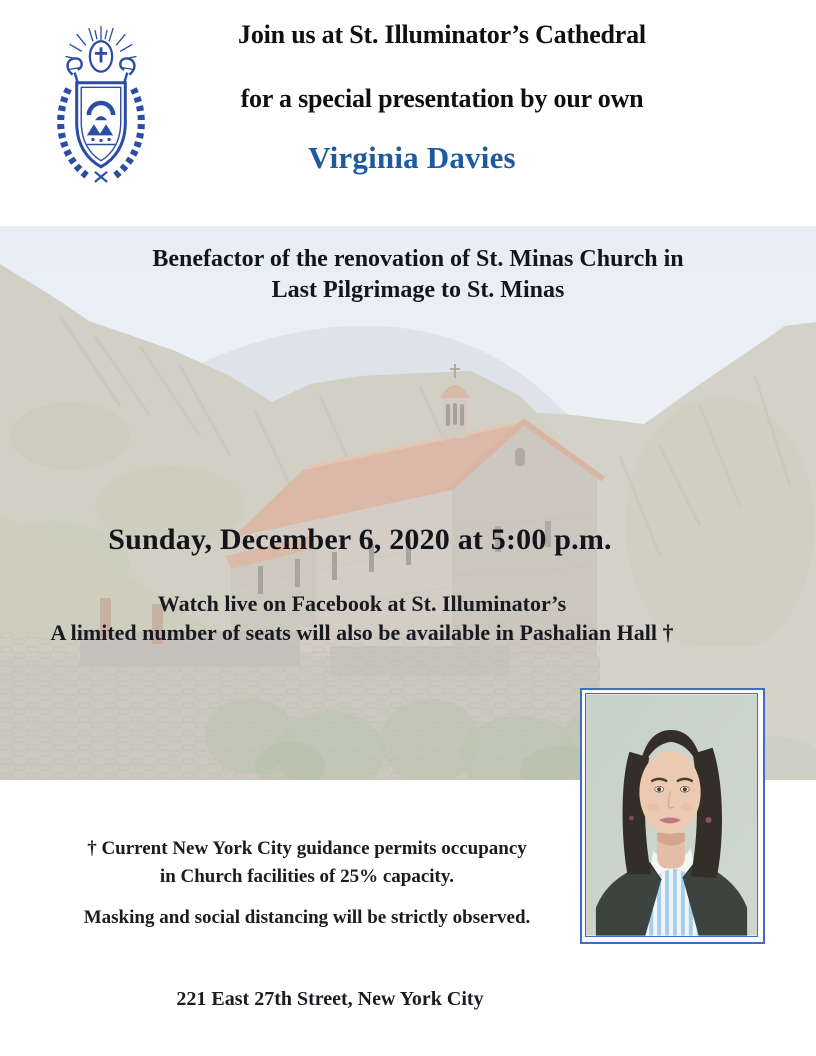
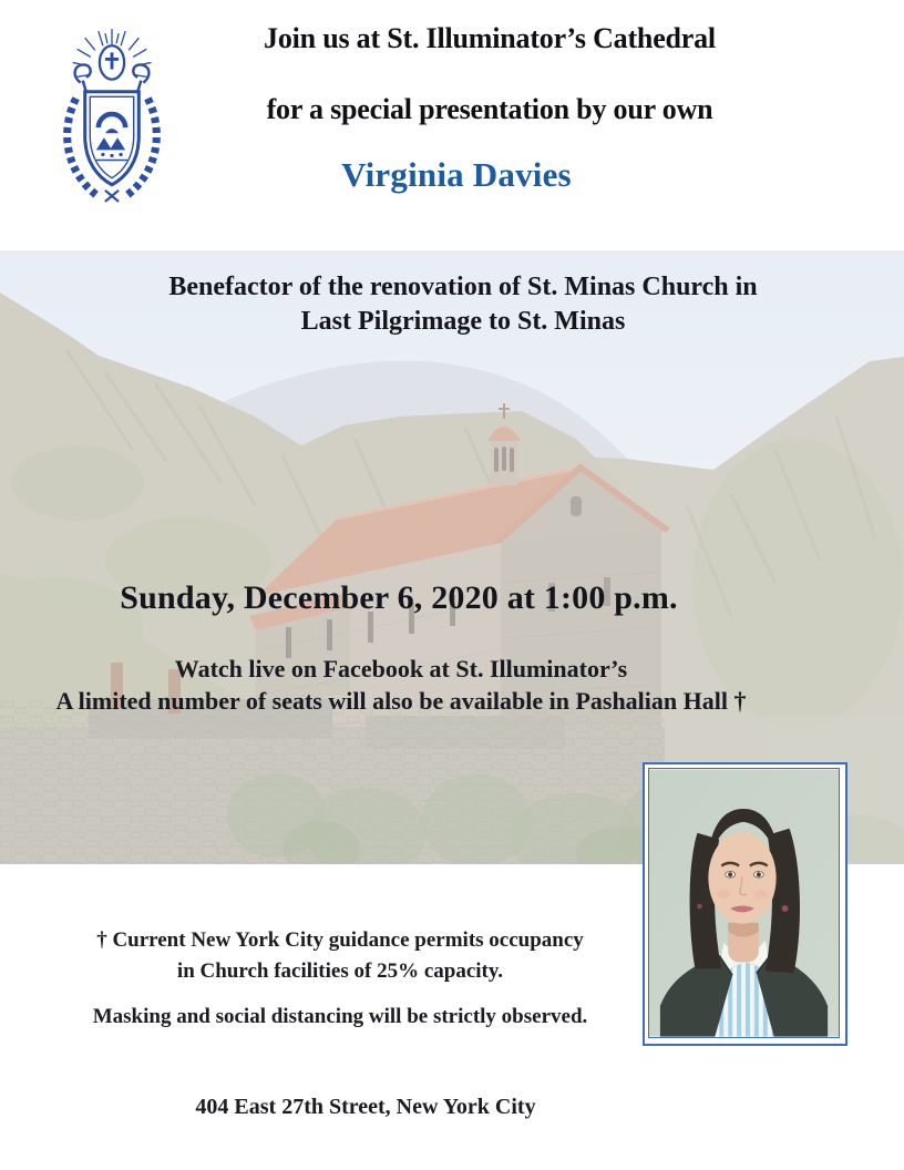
  Join us at St. Illuminator’s Cathedral
  for a special presentation by our own
  Virginia Davies
  Benefactor of the renovation of St. Minas Church in
  Last Pilgrimage to St. Minas
- Sunday, December 6, 2020 at 5:00 p.m.
+ Sunday, December 6, 2020 at 1:00 p.m.
  Watch live on Facebook at St. Illuminator’s
  A limited number of seats will also be available in Pashalian Hall †
  † Current New York City guidance permits occupancy
  in Church facilities of 25% capacity.
  Masking and social distancing will be strictly observed.
- 221 East 27th Street, New York City
+ 404 East 27th Street, New York City
